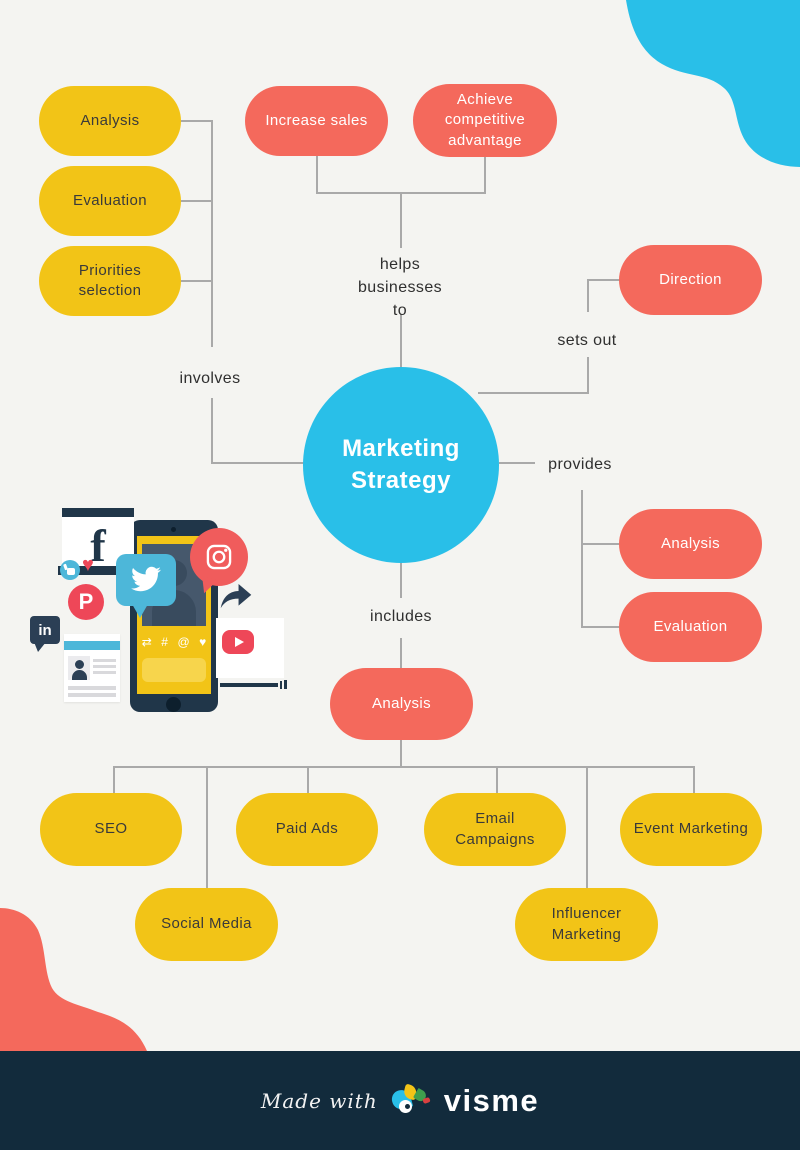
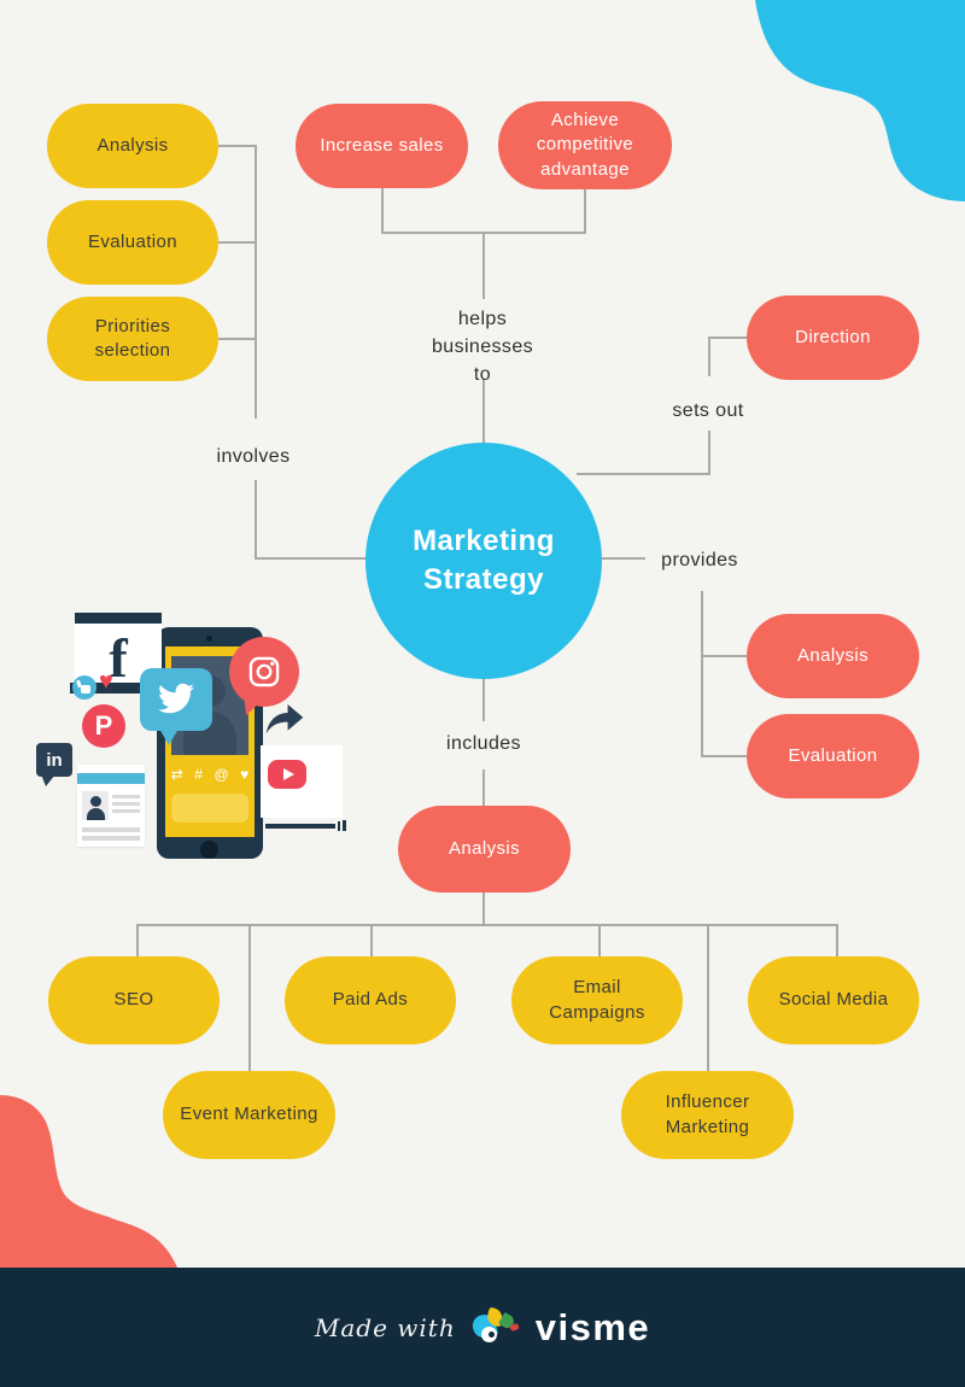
  helps businesses to
  involves
  sets out
  provides
  includes
  Analysis
  Evaluation
  Priorities selection
  Increase sales
  Achieve competitive advantage
  Direction
  Analysis
  Evaluation
  Marketing Strategy
  Analysis
  SEO
- Social Media
+ Event Marketing
  Paid Ads
  Email Campaigns
  Influencer Marketing
- Event Marketing
+ Social Media
  ⇄
  #
  @
  ♥
  f
  ♥
  P
  in
  Made with
  visme
